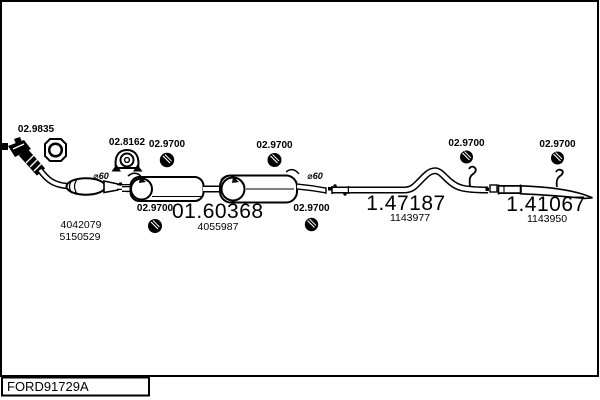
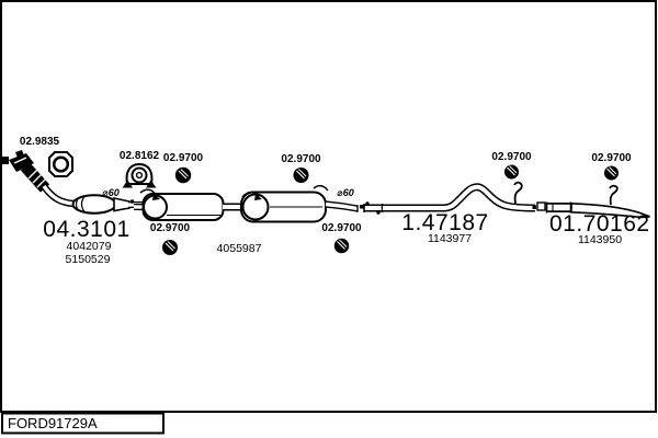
  02.9835
  02.8162
  02.9700
  02.9700
  02.9700
  02.9700
  02.9700
  02.9700
  ⌀60
  ⌀60
+ 04.3101
  4042079
  5150529
- 01.60368
  4055987
  1.47187
  1143977
- 1.41067
+ 01.70162
  1143950
  FORD91729A
